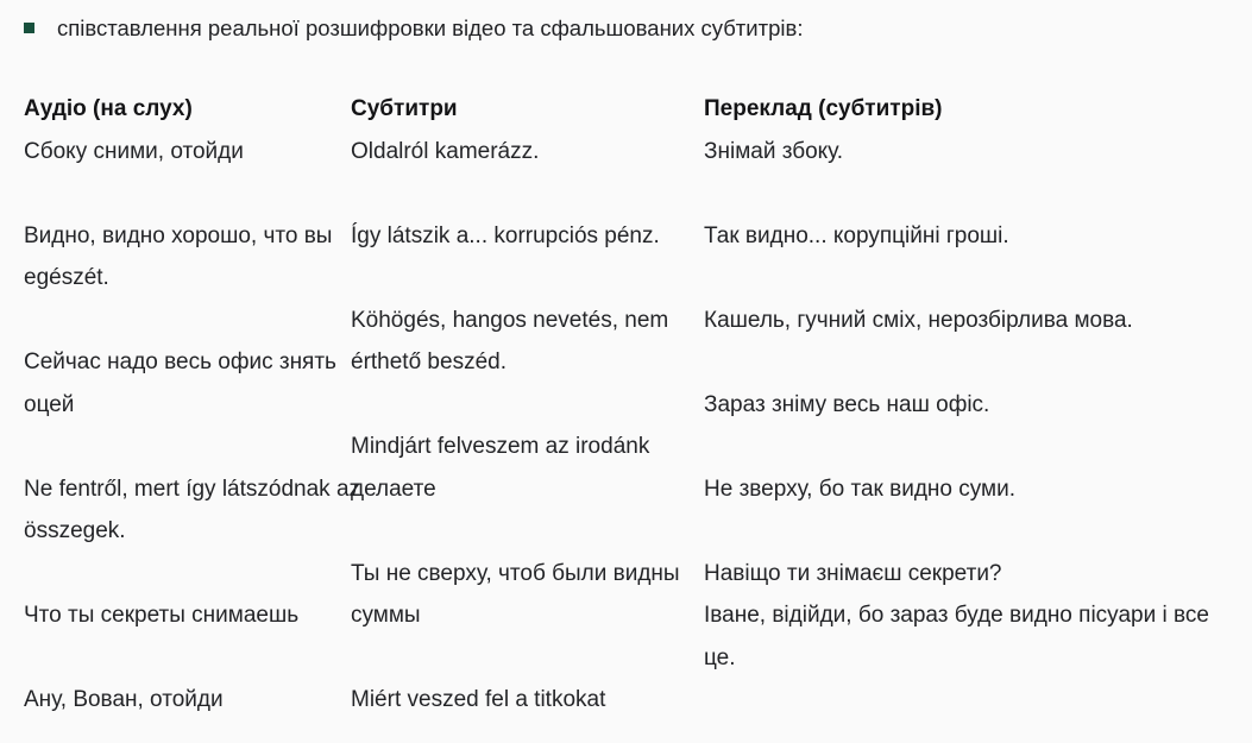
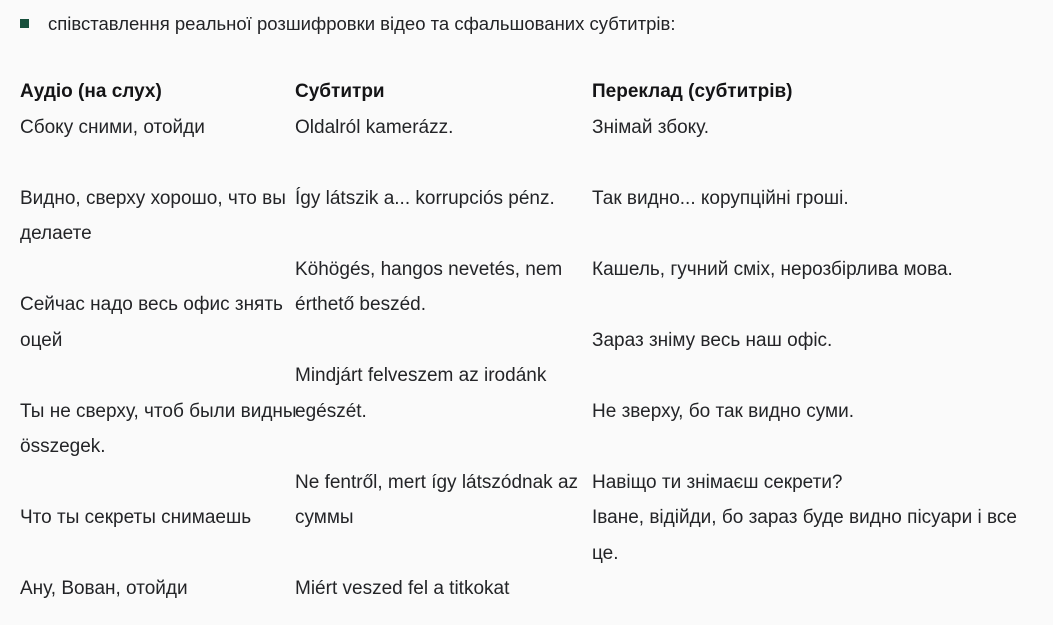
  співставлення реальної розшифровки відео та сфальшованих субтитрів:
  Аудіо (на слух)
  Сбоку сними, отойди
- Видно, видно хорошо, что вы
+ Видно, сверху хорошо, что вы
- egészét.
+ делаете
  Сейчас надо весь офис знять
  оцей
- Ne fentről, mert így látszódnak az
+ Ты не сверху, чтоб были видны
  összegek.
  Что ты секреты снимаешь
  Ану, Вован, отойди
  Субтитри
  Oldalról kamerázz.
  Így látszik a... korrupciós pénz.
  Köhögés, hangos nevetés, nem
  érthető beszéd.
  Mindjárt felveszem az irodánk
- делаете
+ egészét.
- Ты не сверху, чтоб были видны
+ Ne fentről, mert így látszódnak az
  суммы
  Miért veszed fel a titkokat
  Переклад (субтитрів)
  Знімай збоку.
  Так видно... корупційні гроші.
  Кашель, гучний сміх, нерозбірлива мова.
  Зараз зніму весь наш офіс.
  Не зверху, бо так видно суми.
  Навіщо ти знімаєш секрети?
  Іване, відійди, бо зараз буде видно пісуари і все
  це.
